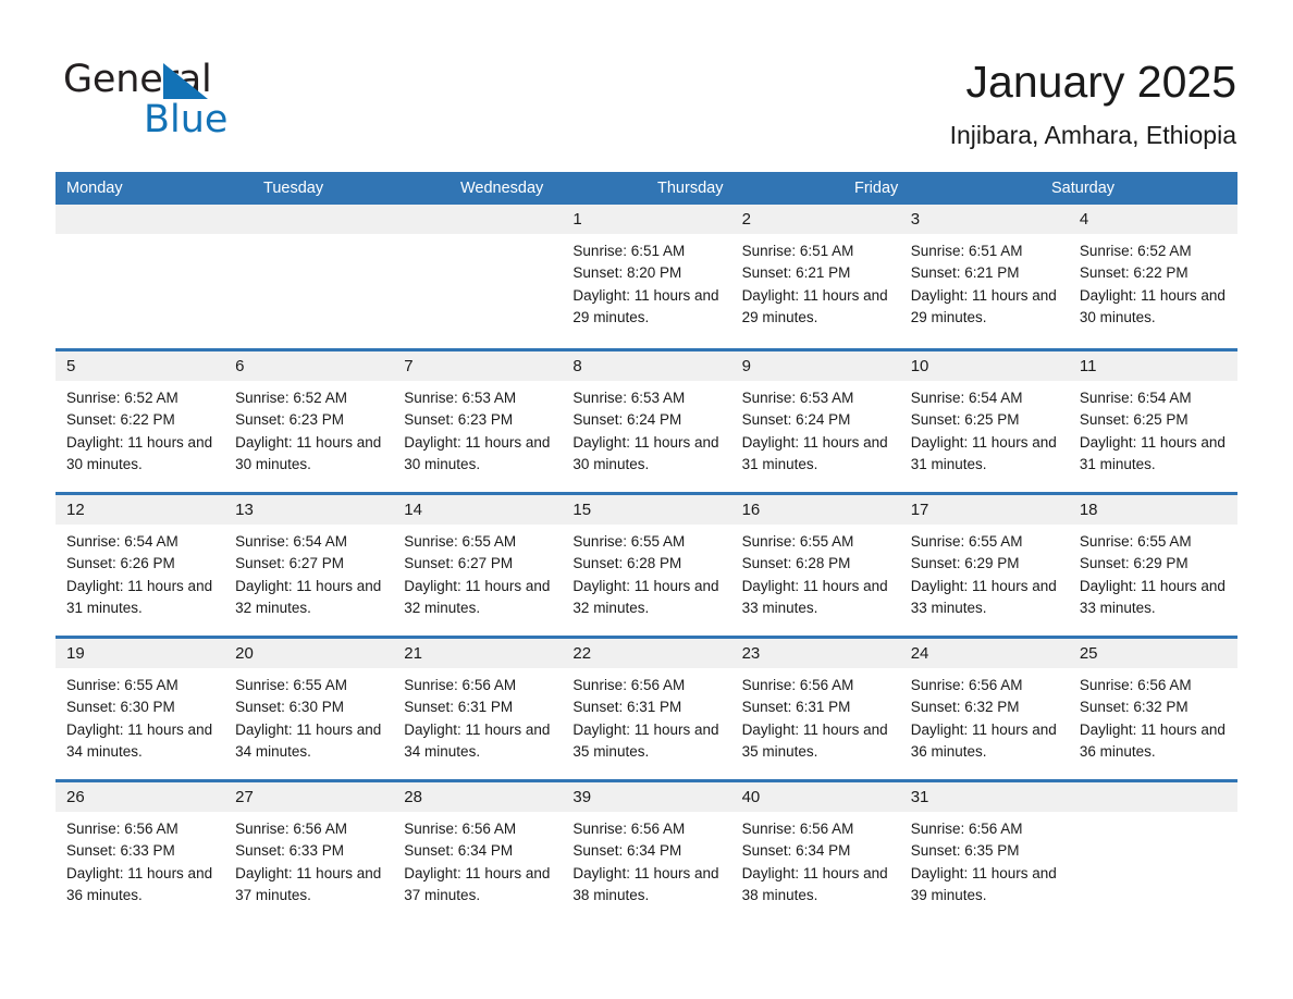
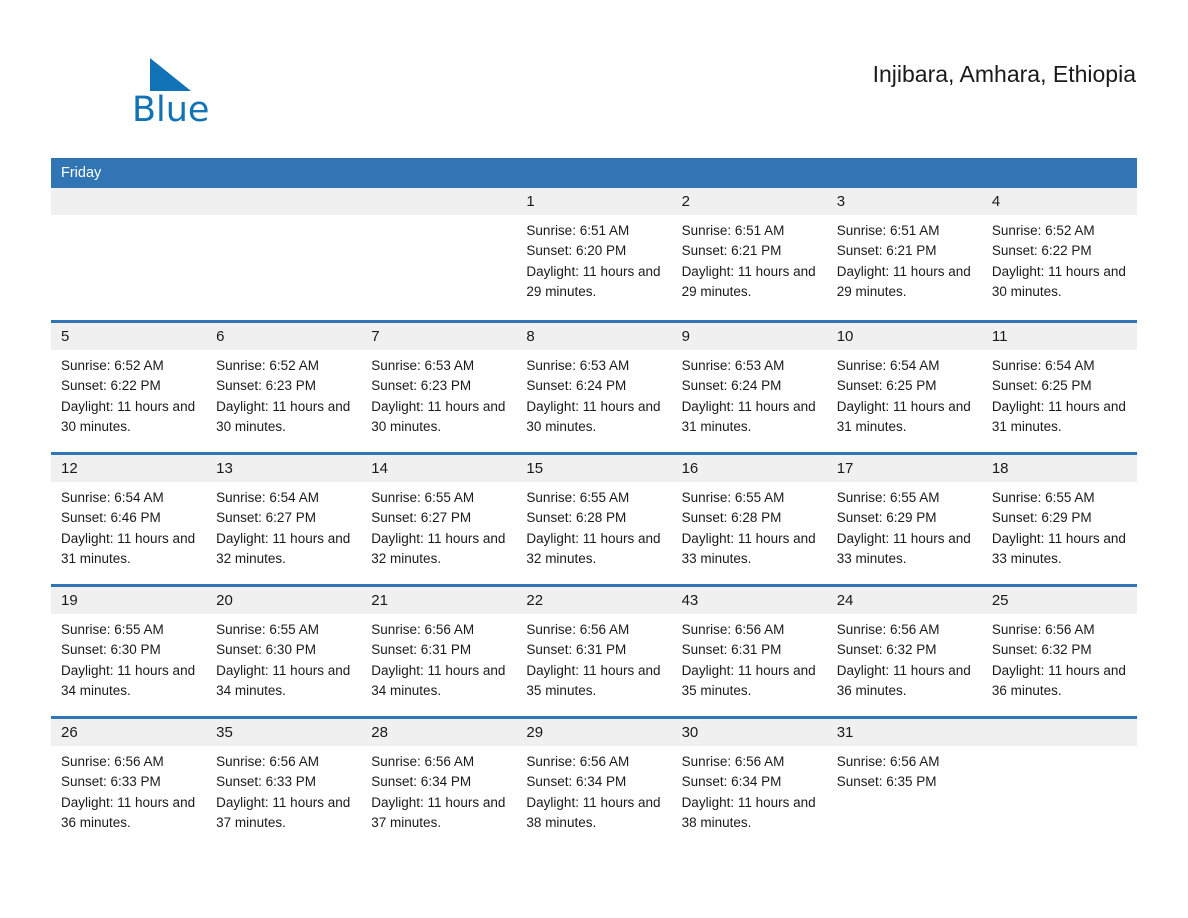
- General
  Blue
- January 2025
  Injibara, Amhara, Ethiopia
- Monday
- Tuesday
- Wednesday
- Thursday
  Friday
- Saturday
  1
  Sunrise: 6:51 AM
- Sunset: 8:20 PM
+ Sunset: 6:20 PM
  Daylight: 11 hours and 29 minutes.
  2
  Sunrise: 6:51 AM
  Sunset: 6:21 PM
  Daylight: 11 hours and 29 minutes.
  3
  Sunrise: 6:51 AM
  Sunset: 6:21 PM
  Daylight: 11 hours and 29 minutes.
  4
  Sunrise: 6:52 AM
  Sunset: 6:22 PM
  Daylight: 11 hours and 30 minutes.
  5
  Sunrise: 6:52 AM
  Sunset: 6:22 PM
  Daylight: 11 hours and 30 minutes.
  6
  Sunrise: 6:52 AM
  Sunset: 6:23 PM
  Daylight: 11 hours and 30 minutes.
  7
  Sunrise: 6:53 AM
  Sunset: 6:23 PM
  Daylight: 11 hours and 30 minutes.
  8
  Sunrise: 6:53 AM
  Sunset: 6:24 PM
  Daylight: 11 hours and 30 minutes.
  9
  Sunrise: 6:53 AM
  Sunset: 6:24 PM
  Daylight: 11 hours and 31 minutes.
  10
  Sunrise: 6:54 AM
  Sunset: 6:25 PM
  Daylight: 11 hours and 31 minutes.
  11
  Sunrise: 6:54 AM
  Sunset: 6:25 PM
  Daylight: 11 hours and 31 minutes.
  12
  Sunrise: 6:54 AM
- Sunset: 6:26 PM
+ Sunset: 6:46 PM
  Daylight: 11 hours and 31 minutes.
  13
  Sunrise: 6:54 AM
  Sunset: 6:27 PM
  Daylight: 11 hours and 32 minutes.
  14
  Sunrise: 6:55 AM
  Sunset: 6:27 PM
  Daylight: 11 hours and 32 minutes.
  15
  Sunrise: 6:55 AM
  Sunset: 6:28 PM
  Daylight: 11 hours and 32 minutes.
  16
  Sunrise: 6:55 AM
  Sunset: 6:28 PM
  Daylight: 11 hours and 33 minutes.
  17
  Sunrise: 6:55 AM
  Sunset: 6:29 PM
  Daylight: 11 hours and 33 minutes.
  18
  Sunrise: 6:55 AM
  Sunset: 6:29 PM
  Daylight: 11 hours and 33 minutes.
  19
  Sunrise: 6:55 AM
  Sunset: 6:30 PM
  Daylight: 11 hours and 34 minutes.
  20
  Sunrise: 6:55 AM
  Sunset: 6:30 PM
  Daylight: 11 hours and 34 minutes.
  21
  Sunrise: 6:56 AM
  Sunset: 6:31 PM
  Daylight: 11 hours and 34 minutes.
  22
  Sunrise: 6:56 AM
  Sunset: 6:31 PM
  Daylight: 11 hours and 35 minutes.
- 23
+ 43
  Sunrise: 6:56 AM
  Sunset: 6:31 PM
  Daylight: 11 hours and 35 minutes.
  24
  Sunrise: 6:56 AM
  Sunset: 6:32 PM
  Daylight: 11 hours and 36 minutes.
  25
  Sunrise: 6:56 AM
  Sunset: 6:32 PM
  Daylight: 11 hours and 36 minutes.
  26
  Sunrise: 6:56 AM
  Sunset: 6:33 PM
  Daylight: 11 hours and 36 minutes.
- 27
+ 35
  Sunrise: 6:56 AM
  Sunset: 6:33 PM
  Daylight: 11 hours and 37 minutes.
  28
  Sunrise: 6:56 AM
  Sunset: 6:34 PM
  Daylight: 11 hours and 37 minutes.
- 39
+ 29
  Sunrise: 6:56 AM
  Sunset: 6:34 PM
  Daylight: 11 hours and 38 minutes.
- 40
+ 30
  Sunrise: 6:56 AM
  Sunset: 6:34 PM
  Daylight: 11 hours and 38 minutes.
  31
  Sunrise: 6:56 AM
  Sunset: 6:35 PM
- Daylight: 11 hours and 39 minutes.
